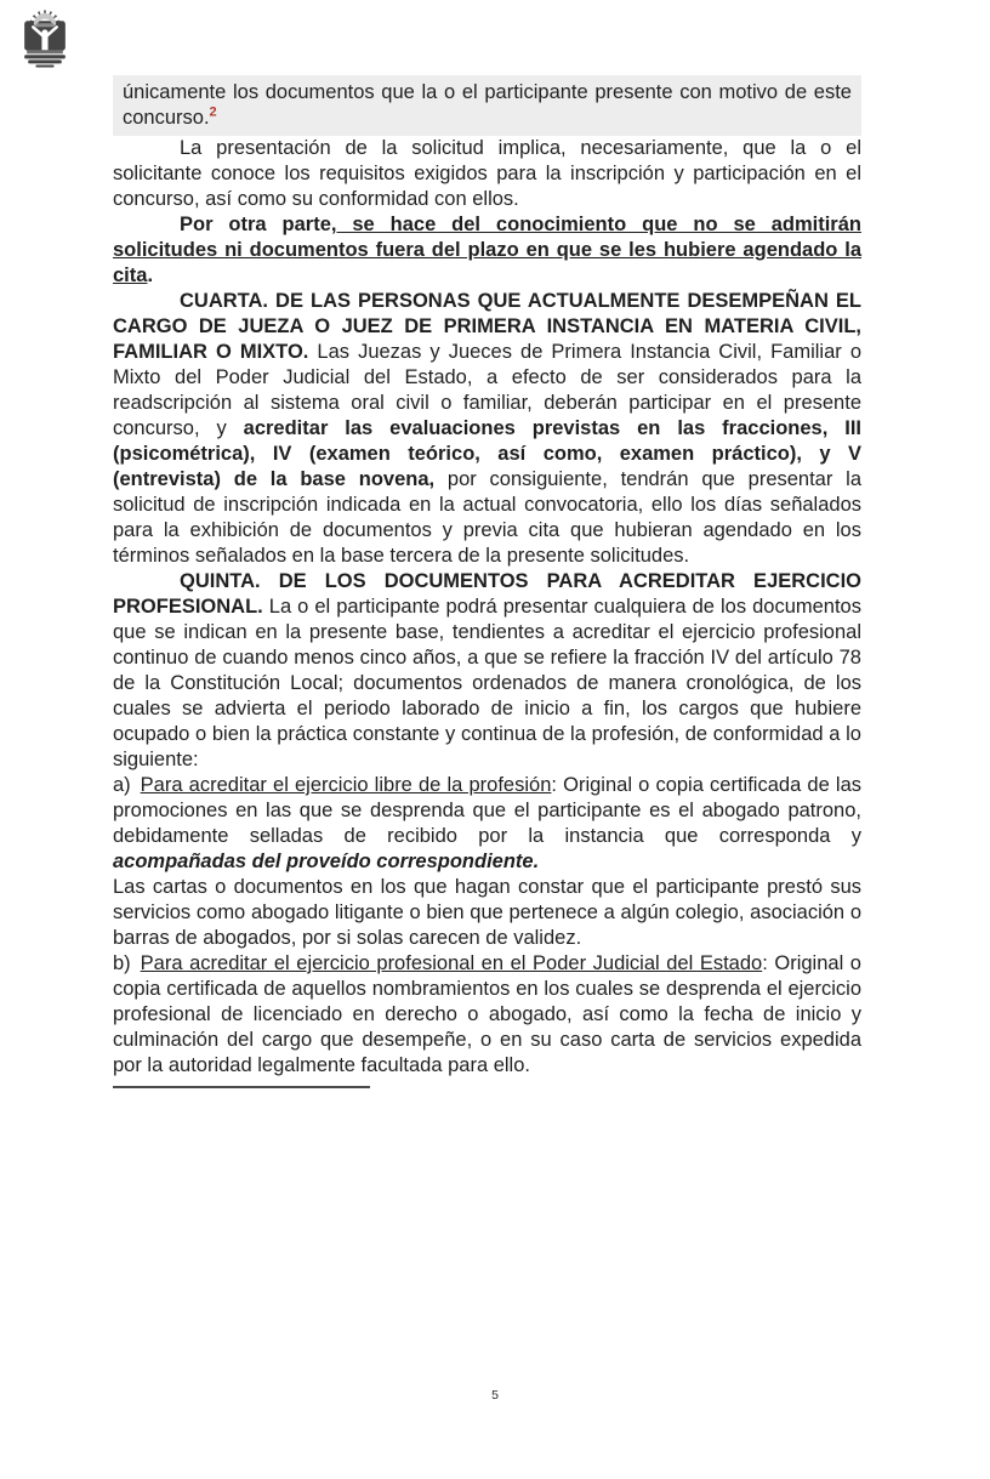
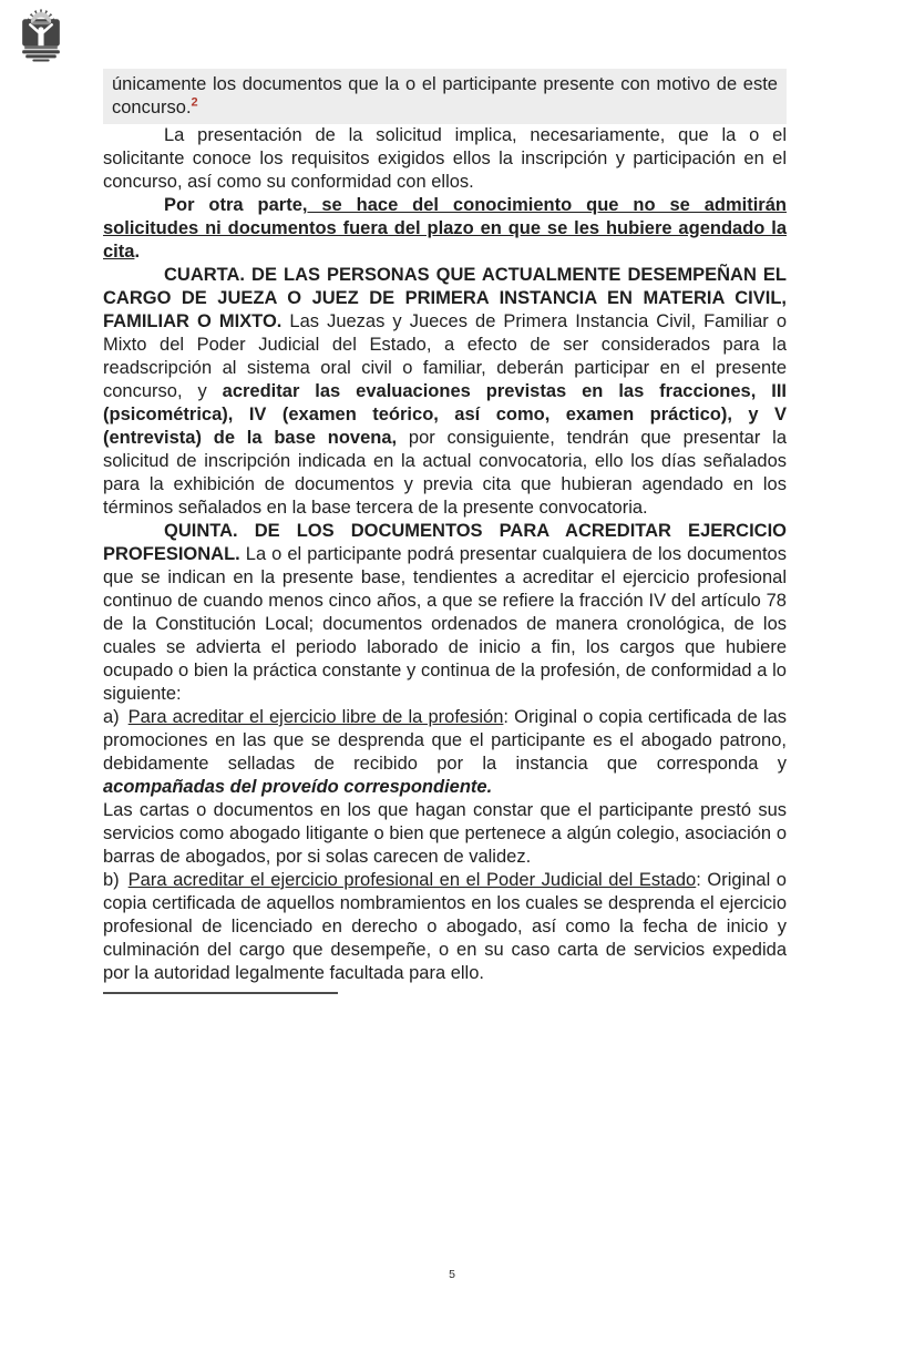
  únicamente los documentos que la o el participante presente con motivo de este concurso.2
- La presentación de la solicitud implica, necesariamente, que la o el solicitante conoce los requisitos exigidos para la inscripción y participación en el concurso, así como su conformidad con ellos.
+ La presentación de la solicitud implica, necesariamente, que la o el solicitante conoce los requisitos exigidos ellos la inscripción y participación en el concurso, así como su conformidad con ellos.
  Por otra parte, se hace del conocimiento que no se admitirán solicitudes ni documentos fuera del plazo en que se les hubiere agendado la cita.
- CUARTA. DE LAS PERSONAS QUE ACTUALMENTE DESEMPEÑAN EL CARGO DE JUEZA O JUEZ DE PRIMERA INSTANCIA EN MATERIA CIVIL, FAMILIAR O MIXTO. Las Juezas y Jueces de Primera Instancia Civil, Familiar o Mixto del Poder Judicial del Estado, a efecto de ser considerados para la readscripción al sistema oral civil o familiar, deberán participar en el presente concurso, y acreditar las evaluaciones previstas en las fracciones, III (psicométrica), IV (examen teórico, así como, examen práctico), y V (entrevista) de la base novena, por consiguiente, tendrán que presentar la solicitud de inscripción indicada en la actual convocatoria, ello los días señalados para la exhibición de documentos y previa cita que hubieran agendado en los términos señalados en la base tercera de la presente solicitudes.
+ CUARTA. DE LAS PERSONAS QUE ACTUALMENTE DESEMPEÑAN EL CARGO DE JUEZA O JUEZ DE PRIMERA INSTANCIA EN MATERIA CIVIL, FAMILIAR O MIXTO. Las Juezas y Jueces de Primera Instancia Civil, Familiar o Mixto del Poder Judicial del Estado, a efecto de ser considerados para la readscripción al sistema oral civil o familiar, deberán participar en el presente concurso, y acreditar las evaluaciones previstas en las fracciones, III (psicométrica), IV (examen teórico, así como, examen práctico), y V (entrevista) de la base novena, por consiguiente, tendrán que presentar la solicitud de inscripción indicada en la actual convocatoria, ello los días señalados para la exhibición de documentos y previa cita que hubieran agendado en los términos señalados en la base tercera de la presente convocatoria.
  QUINTA. DE LOS DOCUMENTOS PARA ACREDITAR EJERCICIO PROFESIONAL. La o el participante podrá presentar cualquiera de los documentos que se indican en la presente base, tendientes a acreditar el ejercicio profesional continuo de cuando menos cinco años, a que se refiere la fracción IV del artículo 78 de la Constitución Local; documentos ordenados de manera cronológica, de los cuales se advierta el periodo laborado de inicio a fin, los cargos que hubiere ocupado o bien la práctica constante y continua de la profesión, de conformidad a lo siguiente:
  a) Para acreditar el ejercicio libre de la profesión: Original o copia certificada de las promociones en las que se desprenda que el participante es el abogado patrono, debidamente selladas de recibido por la instancia que corresponda y acompañadas del proveído correspondiente.
  Las cartas o documentos en los que hagan constar que el participante prestó sus servicios como abogado litigante o bien que pertenece a algún colegio, asociación o barras de abogados, por si solas carecen de validez.
  b) Para acreditar el ejercicio profesional en el Poder Judicial del Estado: Original o copia certificada de aquellos nombramientos en los cuales se desprenda el ejercicio profesional de licenciado en derecho o abogado, así como la fecha de inicio y culminación del cargo que desempeñe, o en su caso carta de servicios expedida por la autoridad legalmente facultada para ello.
  5
